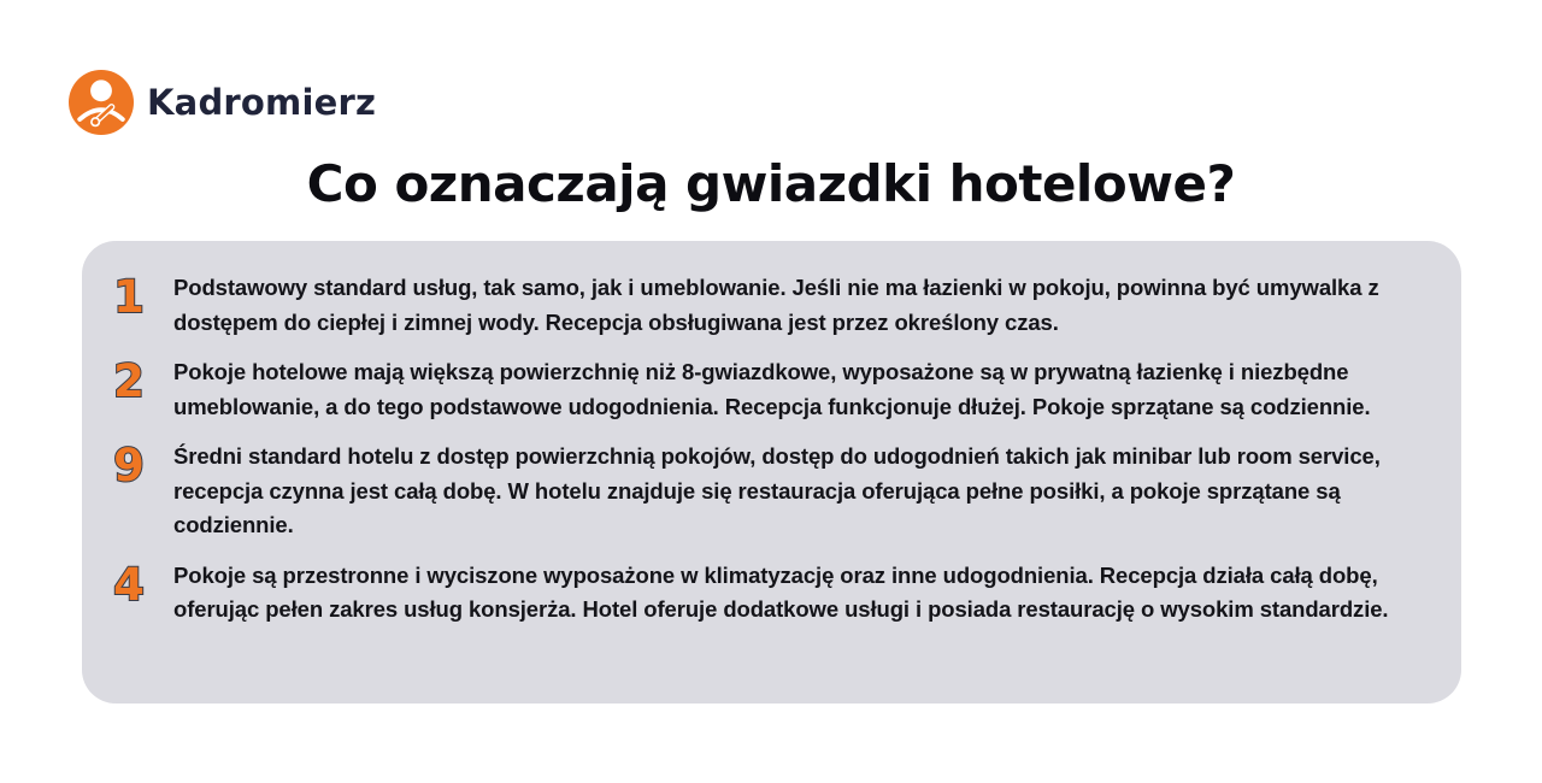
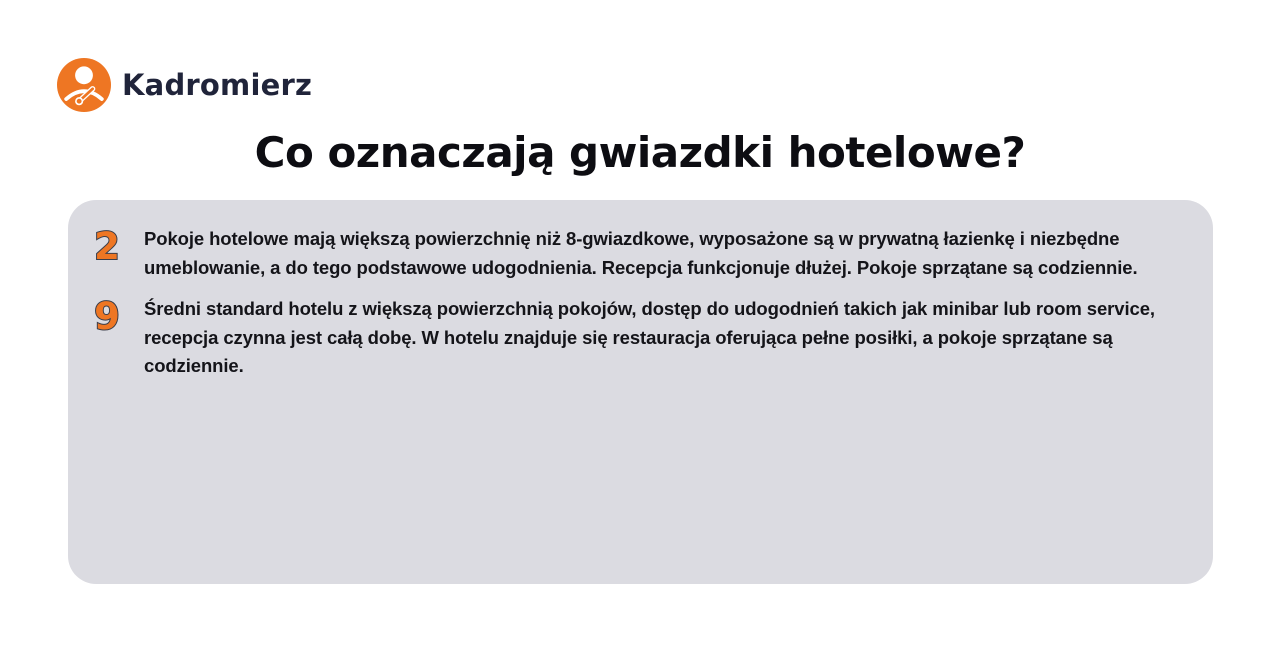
  Kadromierz
  Co oznaczają gwiazdki hotelowe?
- 1
- Podstawowy standard usług, tak samo, jak i umeblowanie. Jeśli nie ma łazienki w pokoju, powinna być umywalka z dostępem do ciepłej i zimnej wody. Recepcja obsługiwana jest przez określony czas.
  2
  Pokoje hotelowe mają większą powierzchnię niż 8-gwiazdkowe, wyposażone są w prywatną łazienkę i niezbędne umeblowanie, a do tego podstawowe udogodnienia. Recepcja funkcjonuje dłużej. Pokoje sprzątane są codziennie.
  9
- Średni standard hotelu z dostęp powierzchnią pokojów, dostęp do udogodnień takich jak minibar lub room service, recepcja czynna jest całą dobę. W hotelu znajduje się restauracja oferująca pełne posiłki, a pokoje sprzątane są codziennie.
+ Średni standard hotelu z większą powierzchnią pokojów, dostęp do udogodnień takich jak minibar lub room service, recepcja czynna jest całą dobę. W hotelu znajduje się restauracja oferująca pełne posiłki, a pokoje sprzątane są codziennie.
- 4
- Pokoje są przestronne i wyciszone wyposażone w klimatyzację oraz inne udogodnienia. Recepcja działa całą dobę, oferując pełen zakres usług konsjerża. Hotel oferuje dodatkowe usługi i posiada restaurację o wysokim standardzie.
